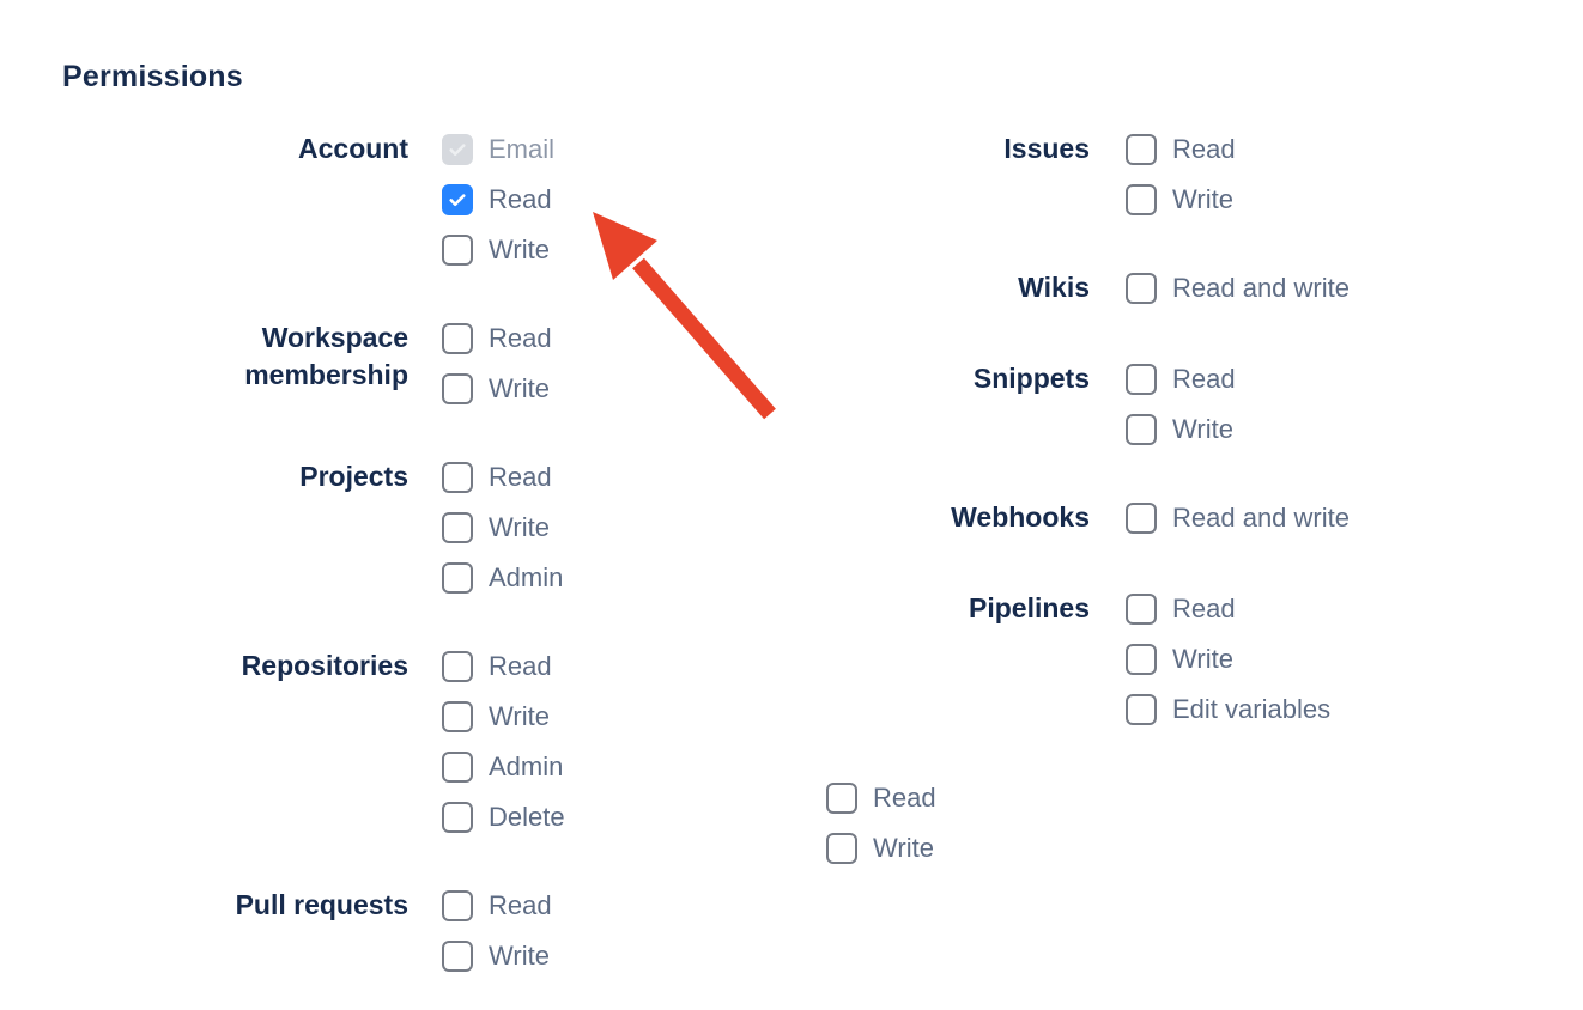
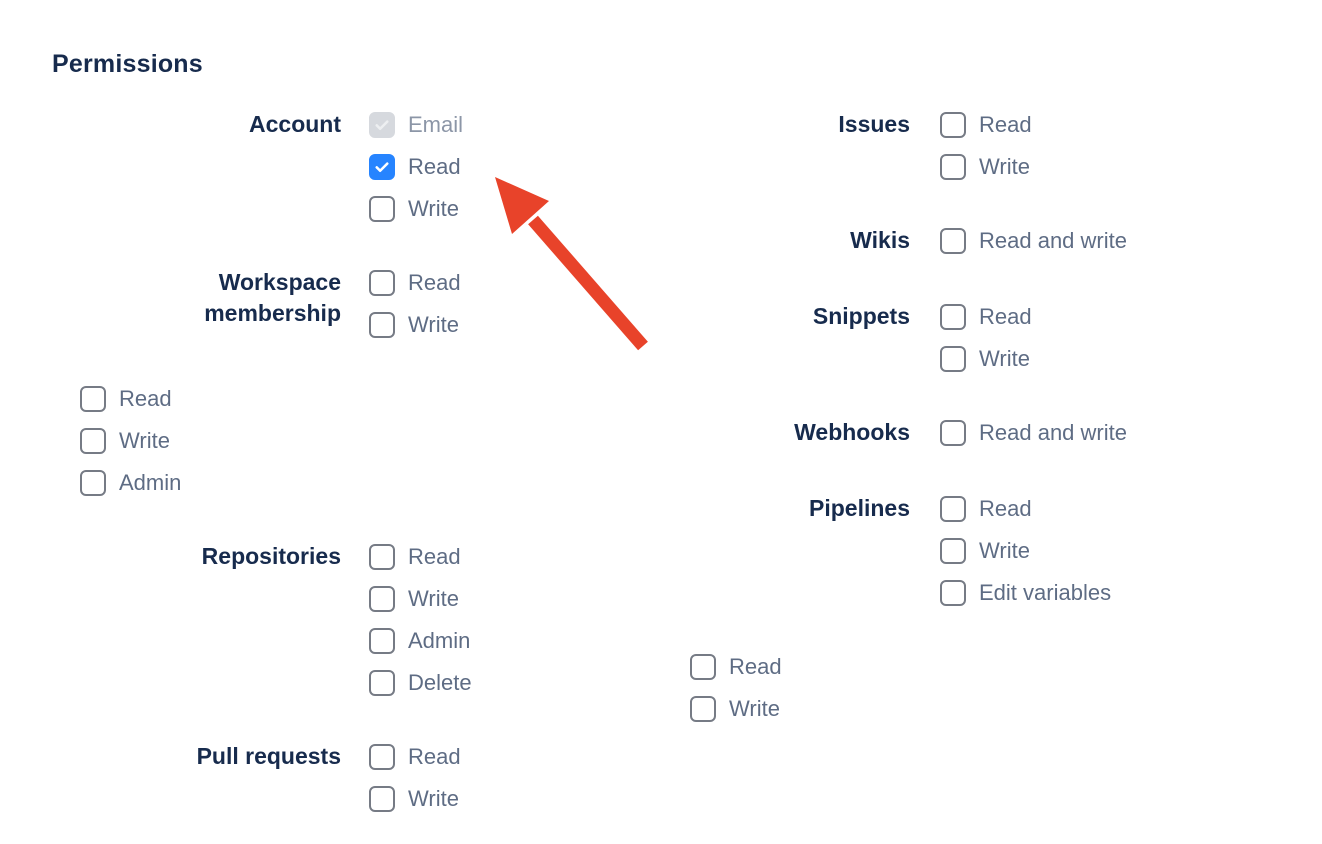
  Permissions
  Account
  Email
  Read
  Write
  Workspace membership
  Read
  Write
- Projects
  Read
  Write
  Admin
  Repositories
  Read
  Write
  Admin
  Delete
  Pull requests
  Read
  Write
  Issues
  Read
  Write
  Wikis
  Read and write
  Snippets
  Read
  Write
  Webhooks
  Read and write
  Pipelines
  Read
  Write
  Edit variables
  Read
  Write
